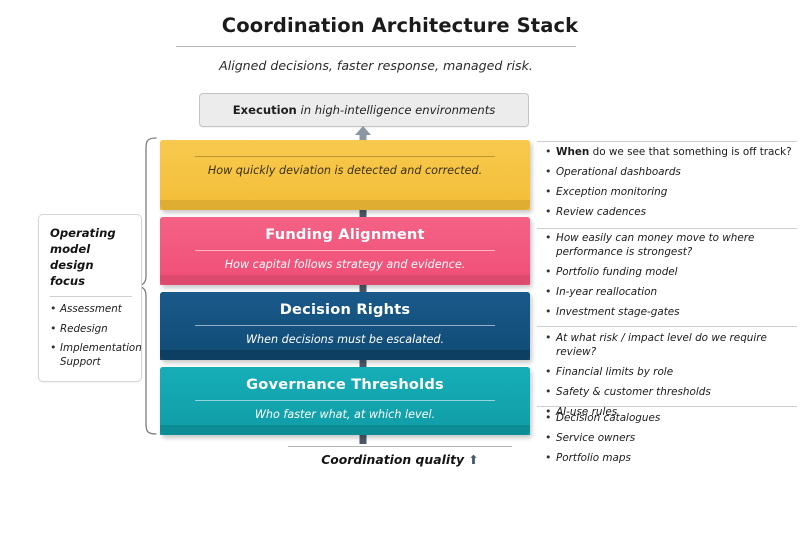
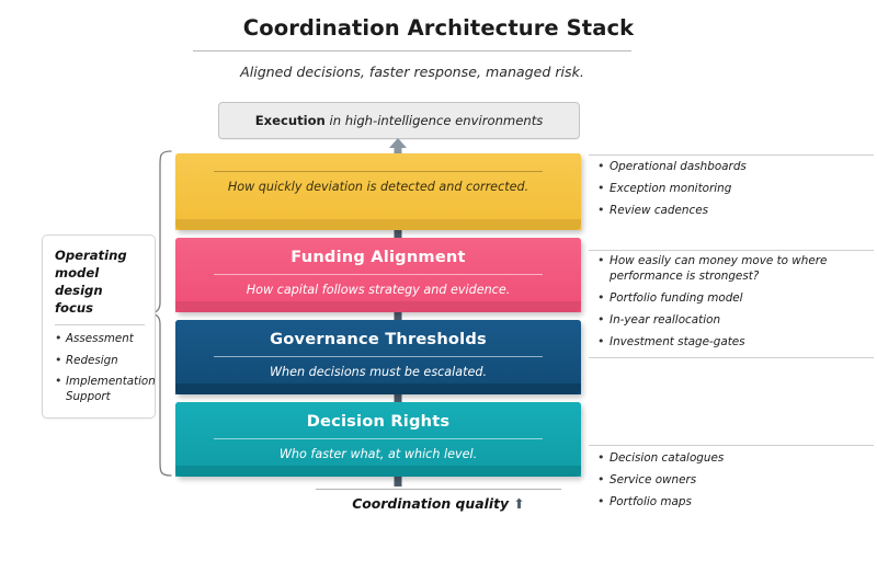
  Coordination Architecture Stack
  Aligned decisions, faster response, managed risk.
  Execution in high-intelligence environments
  Operating model design focus
  Assessment
  Redesign
  Implementation Support
  How quickly deviation is detected and corrected.
  Funding Alignment
  How capital follows strategy and evidence.
- Decision Rights
+ Governance Thresholds
  When decisions must be escalated.
- Governance Thresholds
+ Decision Rights
  Who faster what, at which level.
- When do we see that something is off track?
  Operational dashboards
  Exception monitoring
  Review cadences
  How easily can money move to where performance is strongest?
  Portfolio funding model
  In-year reallocation
  Investment stage-gates
- At what risk / impact level do we require review?
- Financial limits by role
- Safety & customer thresholds
- AI-use rules
  Decision catalogues
  Service owners
  Portfolio maps
  Coordination quality ⬆
